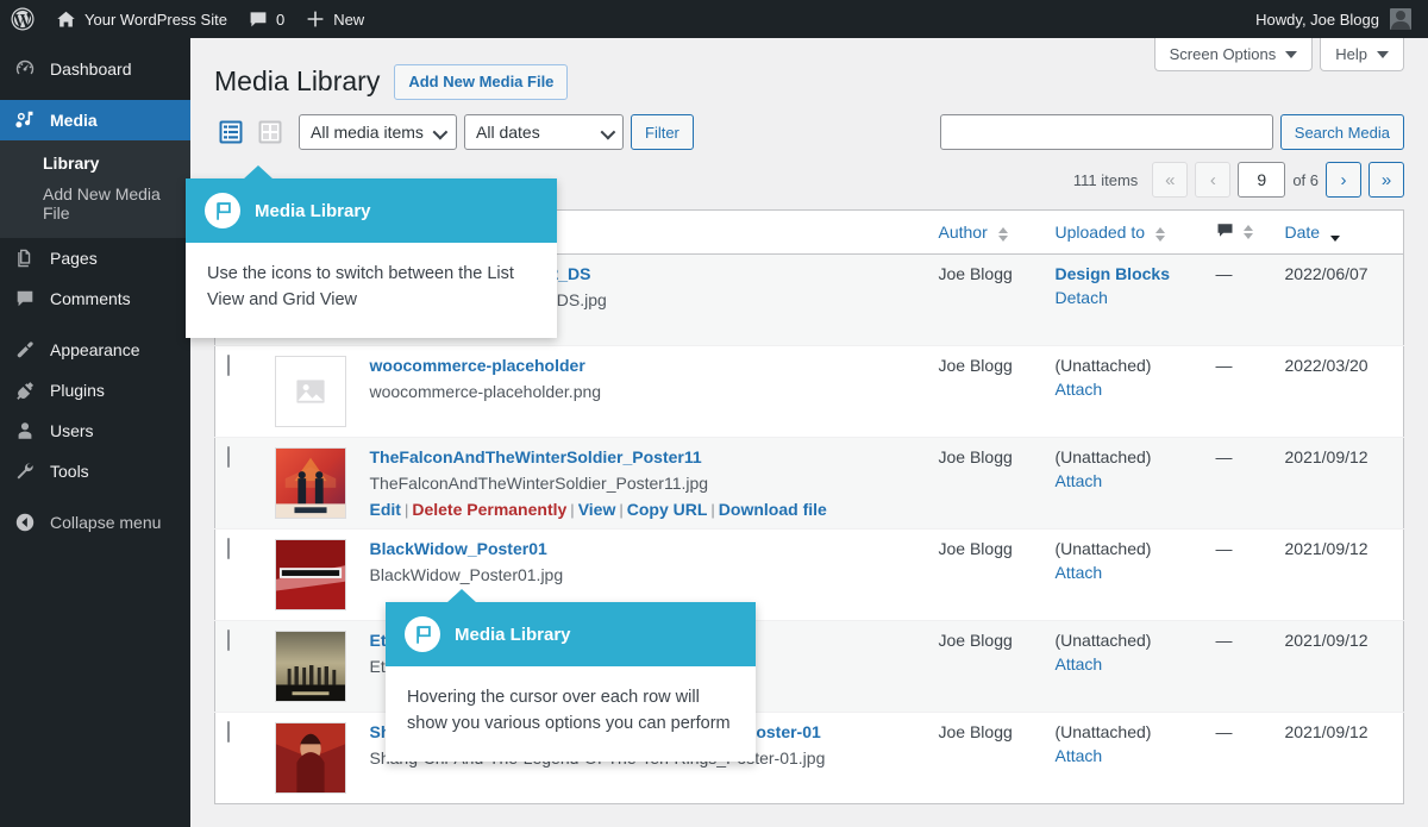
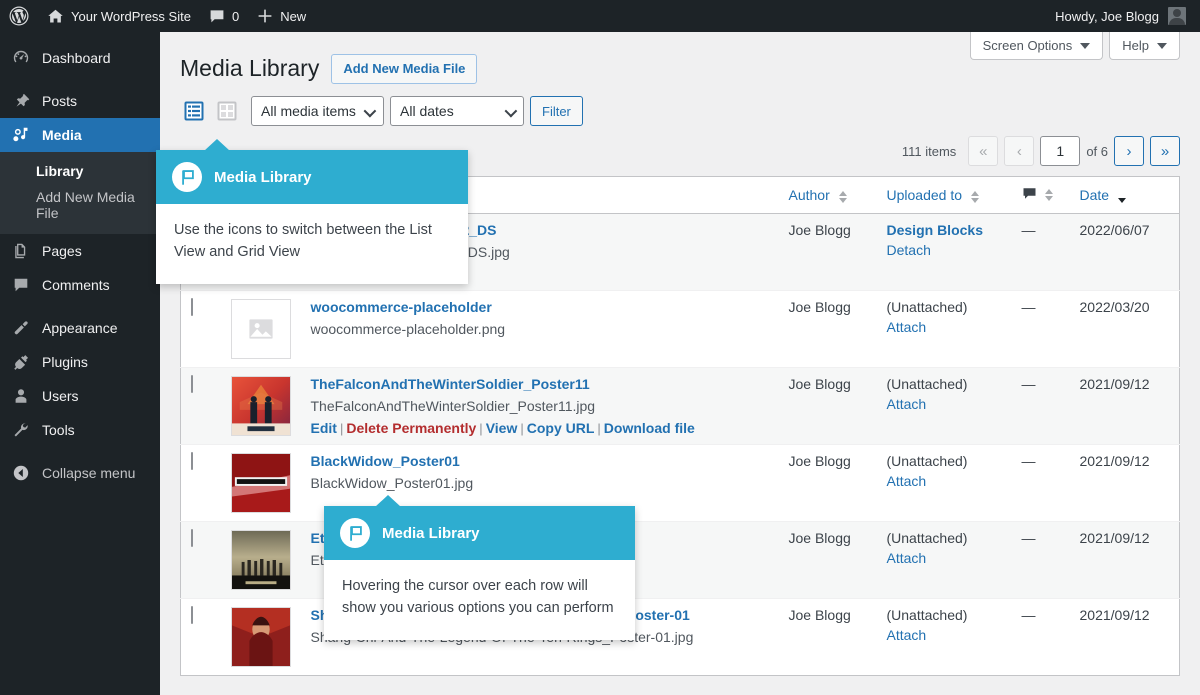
  Your WordPress Site
  0
  New
  Howdy, Joe Blogg
  Dashboard
+ Posts
  Media
  Library
  Add New Media File
  Pages
  Comments
  Appearance
  Plugins
  Users
  Tools
  Collapse menu
  Screen Options
  Help
  Media Library
  Add New Media File
  All media items
  All dates
  Filter
- Search Media
  111 items
  «
  ‹
- 9
+ 1
  of 6
  ›
  »
  			Author	Uploaded to		Date
  		woocommerce-placeholder woocommerce-placeholder.png	Joe Blogg	(Unattached) Attach	—	2022/03/20
  		TheFalconAndTheWinterSoldier_Poster11 TheFalconAndTheWinterSoldier_Poster11.jpg Edit | Delete Permanently | View | Copy URL | Download file	Joe Blogg	(Unattached) Attach	—	2021/09/12
  		BlackWidow_Poster01 BlackWidow_Poster01.jpg	Joe Blogg	(Unattached) Attach	—	2021/09/12
  Media Library
  Use the icons to switch between the List View and Grid View
  Media Library
  Hovering the cursor over each row will show you various options you can perform
